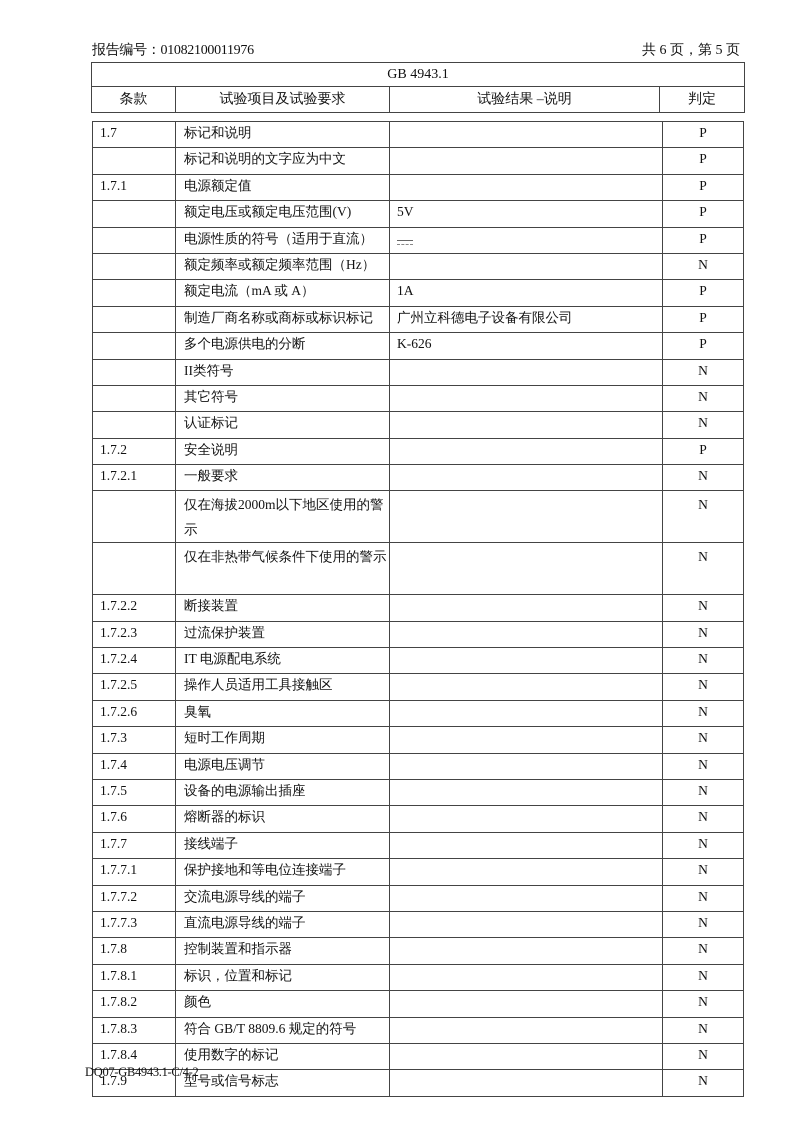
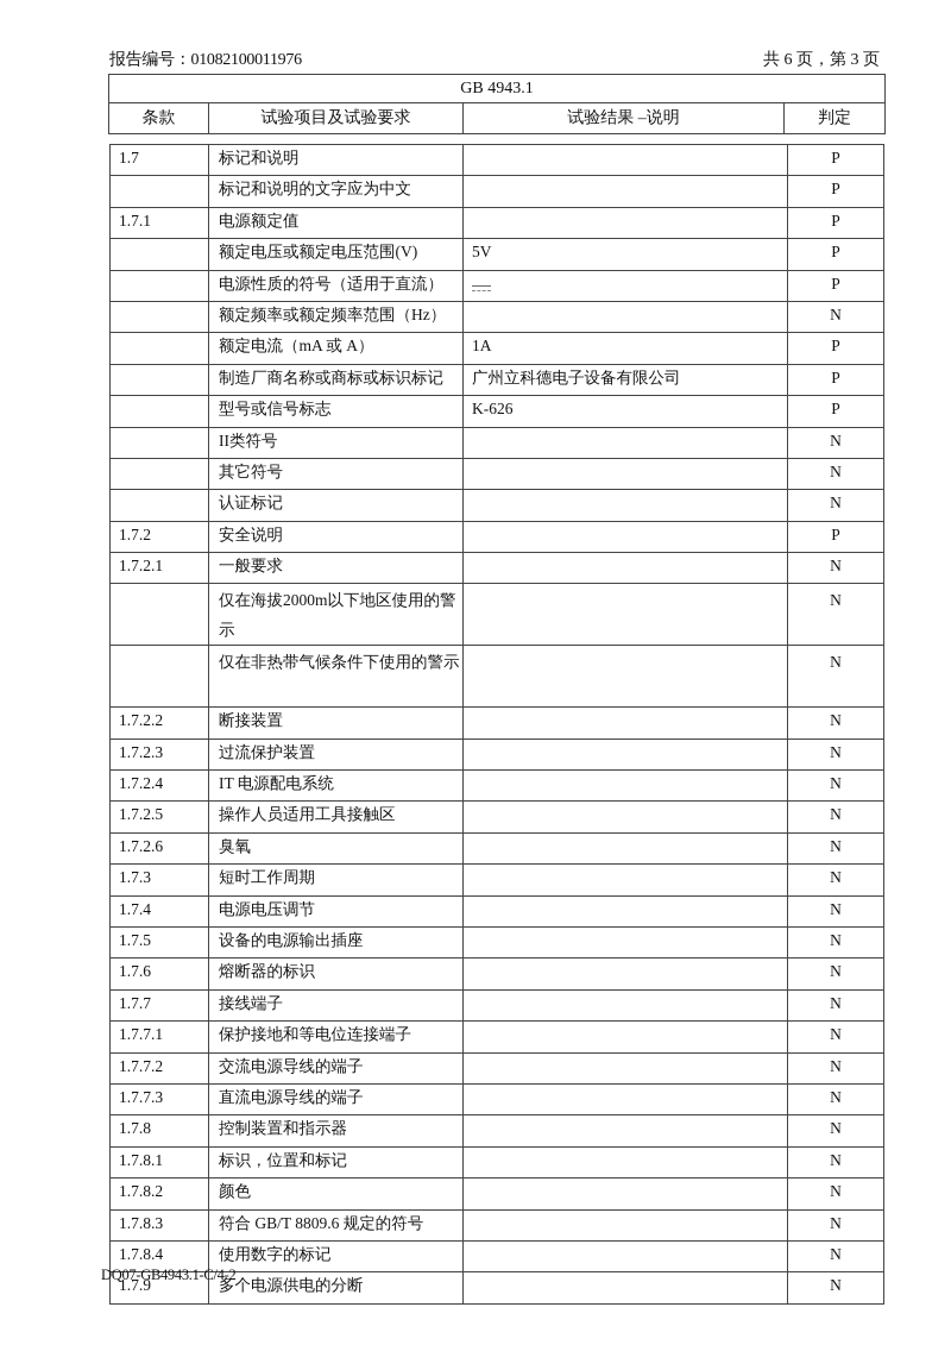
  报告编号：01082100011976
- 共 6 页，第 5 页
+ 共 6 页，第 3 页
  GB 4943.1
  条款	试验项目及试验要求	试验结果 –说明	判定
  1.7	标记和说明		P
  	标记和说明的文字应为中文		P
  1.7.1	电源额定值		P
  	额定电压或额定电压范围(V)	5V	P
  	电源性质的符号（适用于直流）		P
  	额定频率或额定频率范围（Hz）		N
  	额定电流（mA 或 A）	1A	P
  	制造厂商名称或商标或标识标记	广州立科德电子设备有限公司	P
- 	多个电源供电的分断	K-626	P
+ 	型号或信号标志	K-626	P
  	II类符号		N
  	其它符号		N
  	认证标记		N
  1.7.2	安全说明		P
  1.7.2.1	一般要求		N
  	仅在海拔2000m以下地区使用的警示		N
  	仅在非热带气候条件下使用的警示		N
  1.7.2.2	断接装置		N
  1.7.2.3	过流保护装置		N
  1.7.2.4	IT 电源配电系统		N
  1.7.2.5	操作人员适用工具接触区		N
  1.7.2.6	臭氧		N
  1.7.3	短时工作周期		N
  1.7.4	电源电压调节		N
  1.7.5	设备的电源输出插座		N
  1.7.6	熔断器的标识		N
  1.7.7	接线端子		N
  1.7.7.1	保护接地和等电位连接端子		N
  1.7.7.2	交流电源导线的端子		N
  1.7.7.3	直流电源导线的端子		N
  1.7.8	控制装置和指示器		N
  1.7.8.1	标识，位置和标记		N
  1.7.8.2	颜色		N
  1.7.8.3	符合 GB/T 8809.6 规定的符号		N
  1.7.8.4	使用数字的标记		N
- 1.7.9	型号或信号标志		N
+ 1.7.9	多个电源供电的分断		N
  DQ07-GB4943.1-C/4-2
